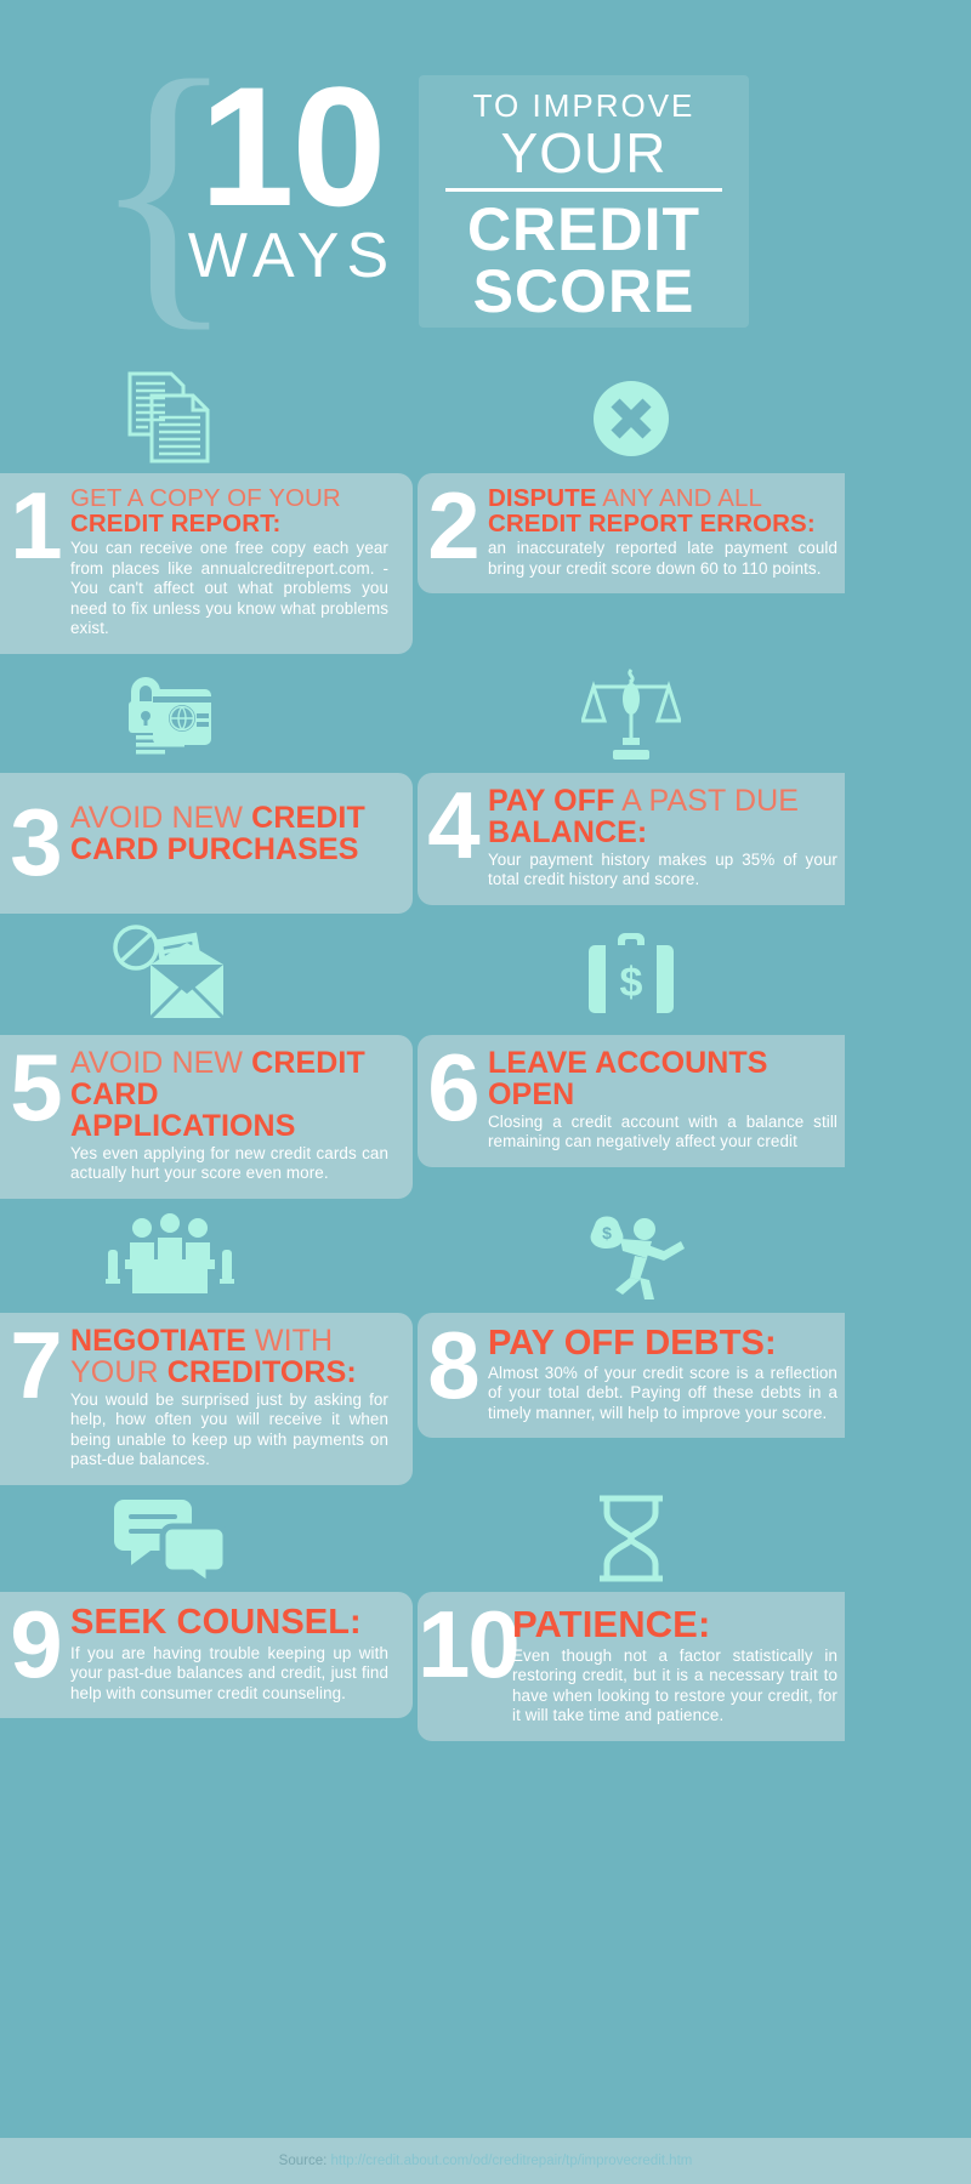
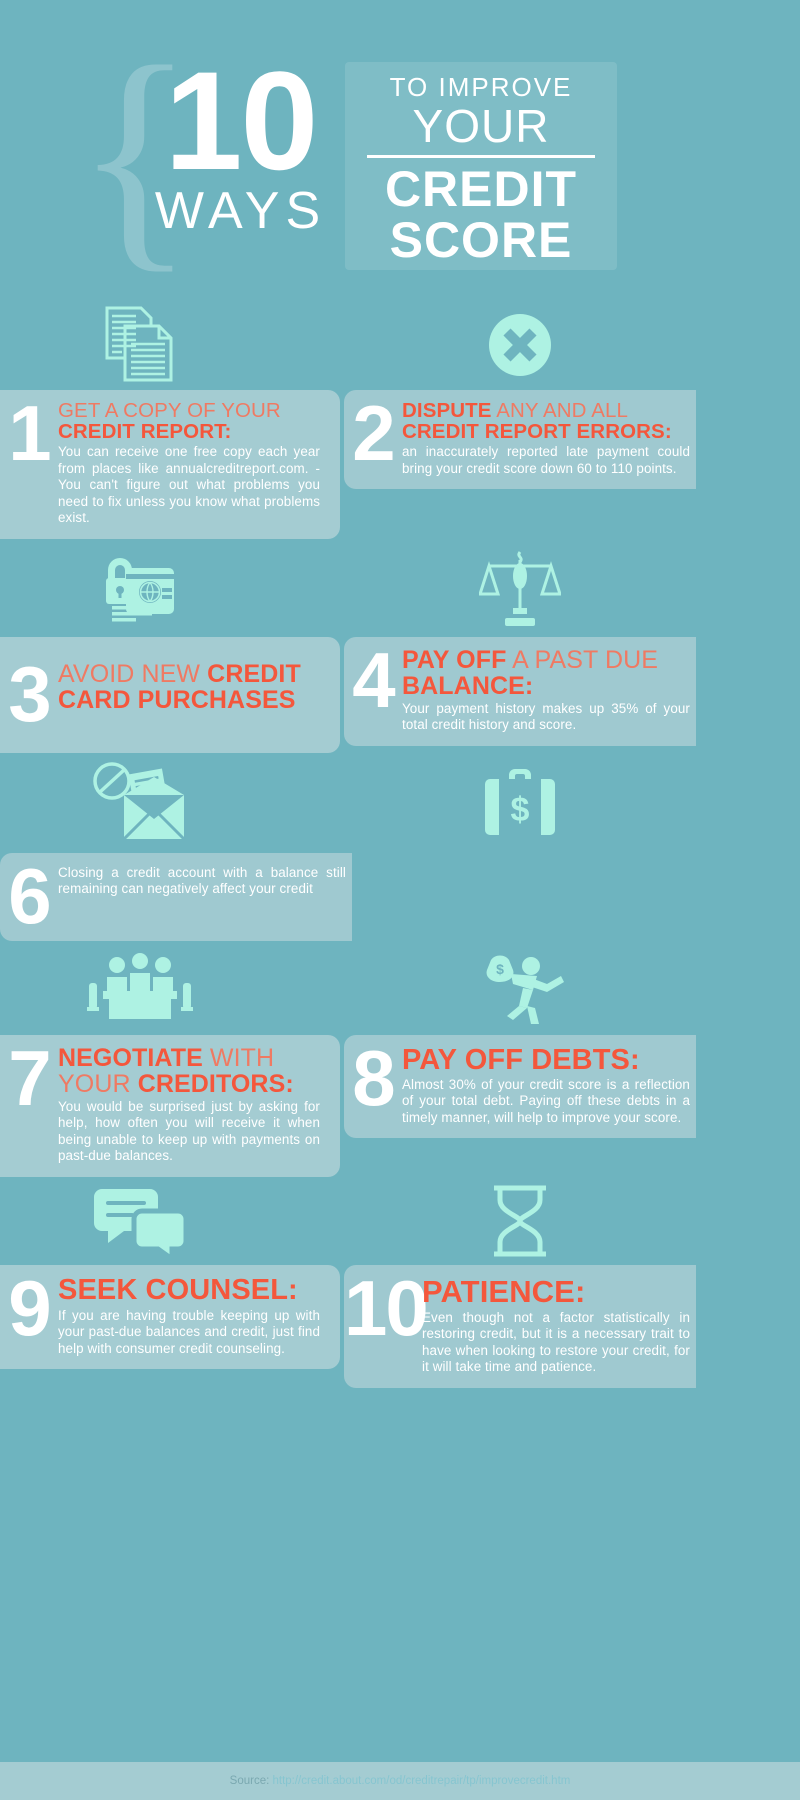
  10
  WAYS
  TO IMPROVE
  YOUR
  CREDIT
  SCORE
  1
  GET A COPY OF YOUR
  CREDIT REPORT:
- You can receive one free copy each year from places like annualcreditreport.com. - You can't affect out what problems you need to fix unless you know what problems exist.
+ You can receive one free copy each year from places like annualcreditreport.com. - You can't figure out what problems you need to fix unless you know what problems exist.
  2
  DISPUTE ANY AND ALL
  CREDIT REPORT ERRORS:
  an inaccurately reported late payment could bring your credit score down 60 to 110 points.
  3
  AVOID NEW CREDIT CARD PURCHASES
  4
  PAY OFF A PAST DUE BALANCE:
  Your payment history makes up 35% of your total credit history and score.
  $
- 5
- AVOID NEW CREDIT CARD APPLICATIONS
- Yes even applying for new credit cards can actually hurt your score even more.
  6
- LEAVE ACCOUNTS OPEN
  Closing a credit account with a balance still remaining can negatively affect your credit
  $
  7
  NEGOTIATE WITH YOUR CREDITORS:
  You would be surprised just by asking for help, how often you will receive it when being unable to keep up with payments on past-due balances.
  8
  PAY OFF DEBTS:
  Almost 30% of your credit score is a reflection of your total debt. Paying off these debts in a timely manner, will help to improve your score.
  9
  SEEK COUNSEL:
  If you are having trouble keeping up with your past-due balances and credit, just find help with consumer credit counseling.
  10
  PATIENCE:
  Even though not a factor statistically in restoring credit, but it is a necessary trait to have when looking to restore your credit, for it will take time and patience.
  Source: http://credit.about.com/od/creditrepair/tp/improvecredit.htm
